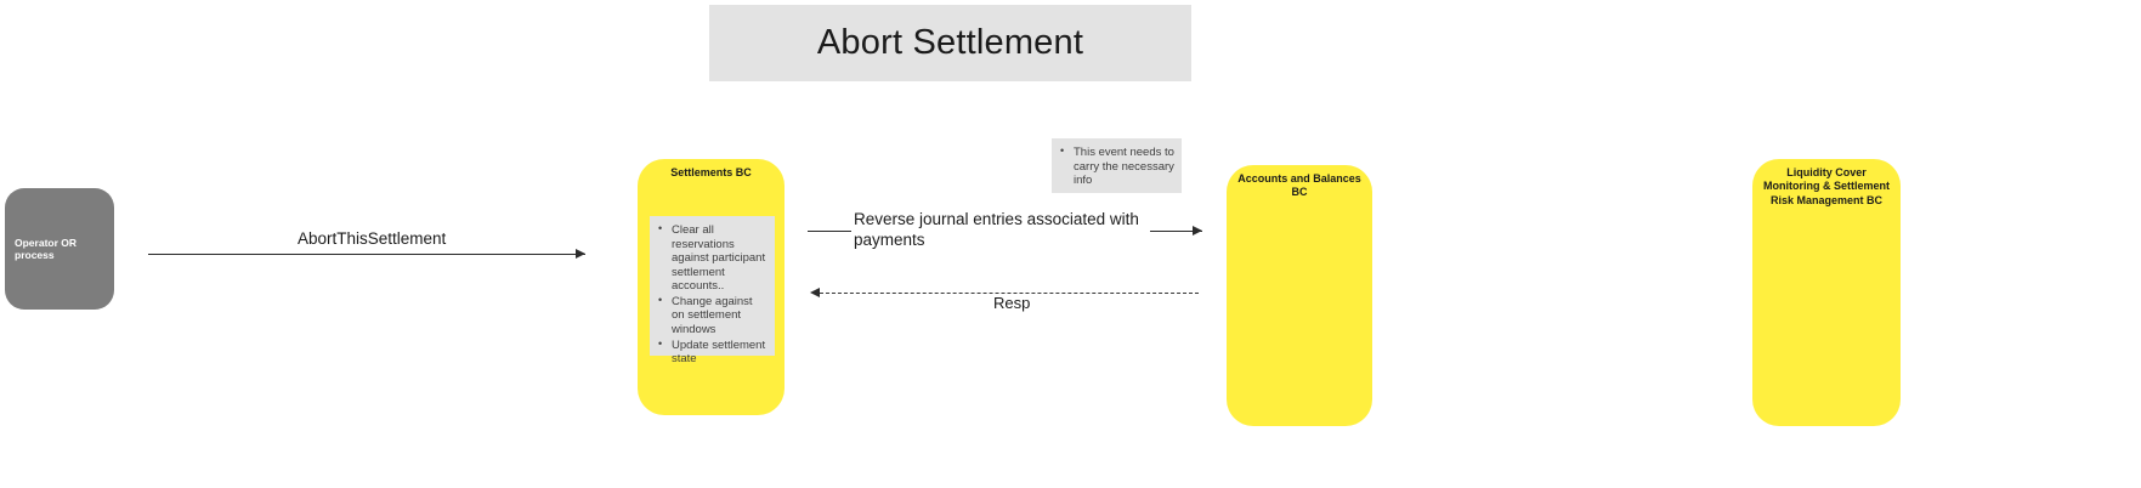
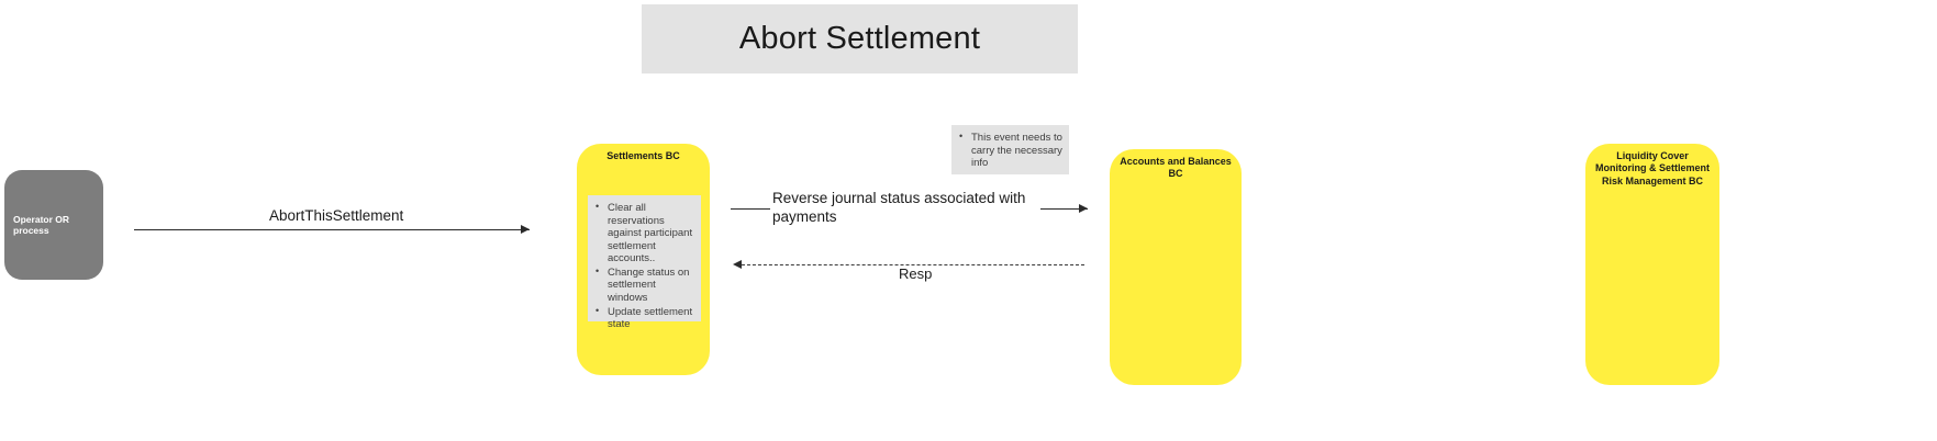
  Abort Settlement
  Operator OR process
  Settlements BC
  Accounts and Balances BC
  Liquidity Cover Monitoring & Settlement Risk Management BC
  Clear all reservations against participant settlement accounts..
- Change against on settlement windows
+ Change status on settlement windows
  Update settlement state
  This event needs to carry the necessary info
  AbortThisSettlement
- Reverse journal entries associated with payments
+ Reverse journal status associated with payments
  Resp
